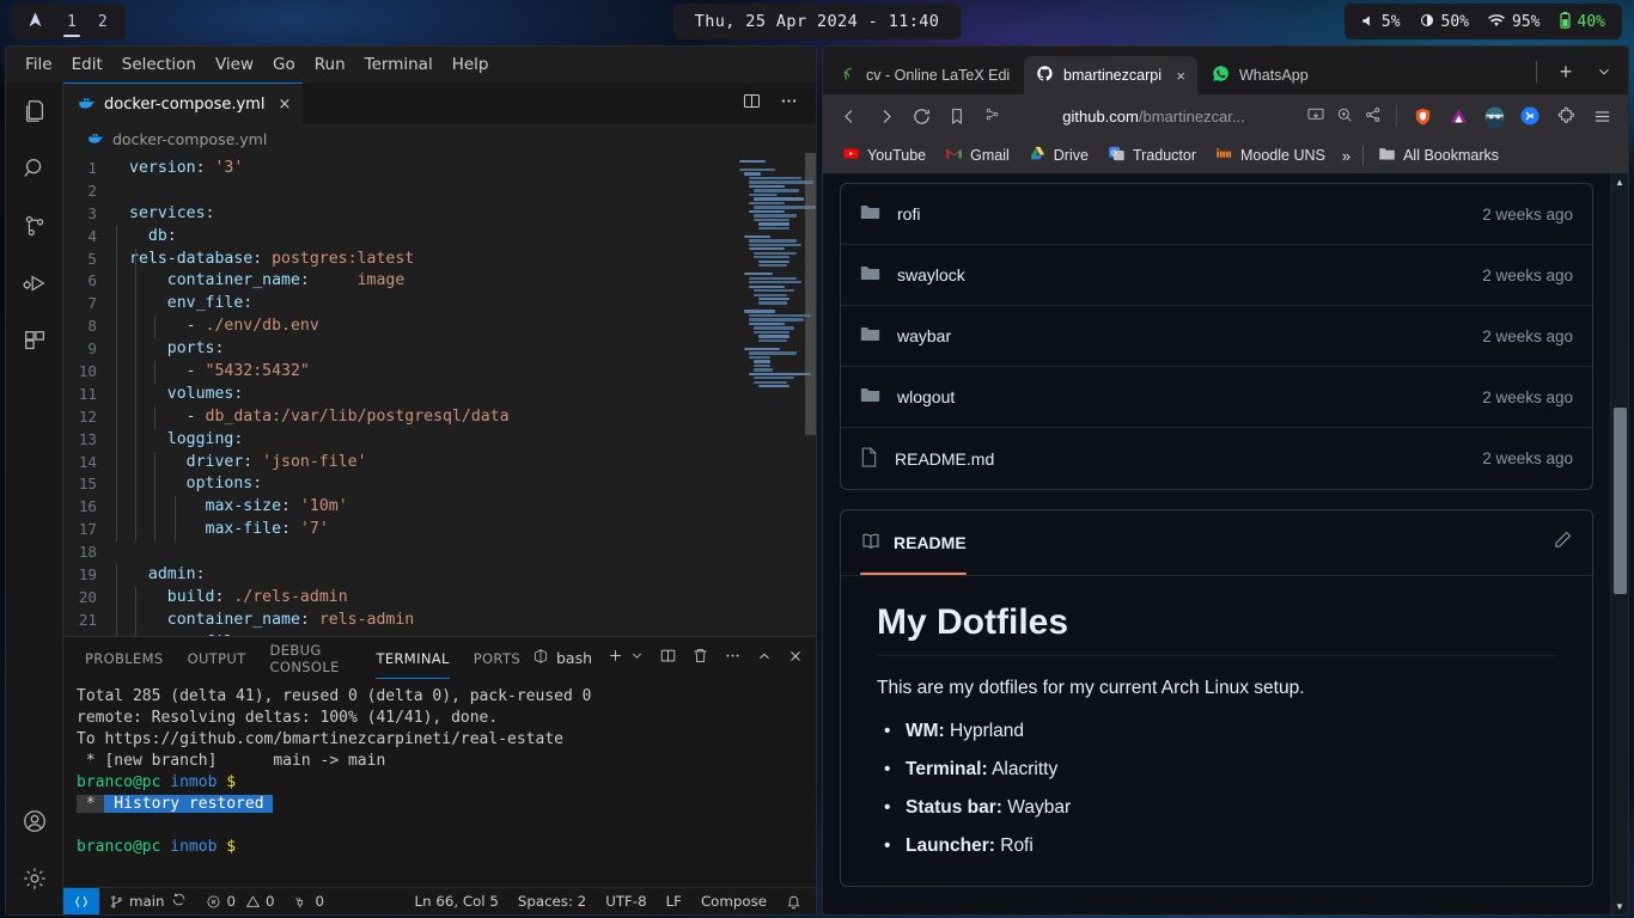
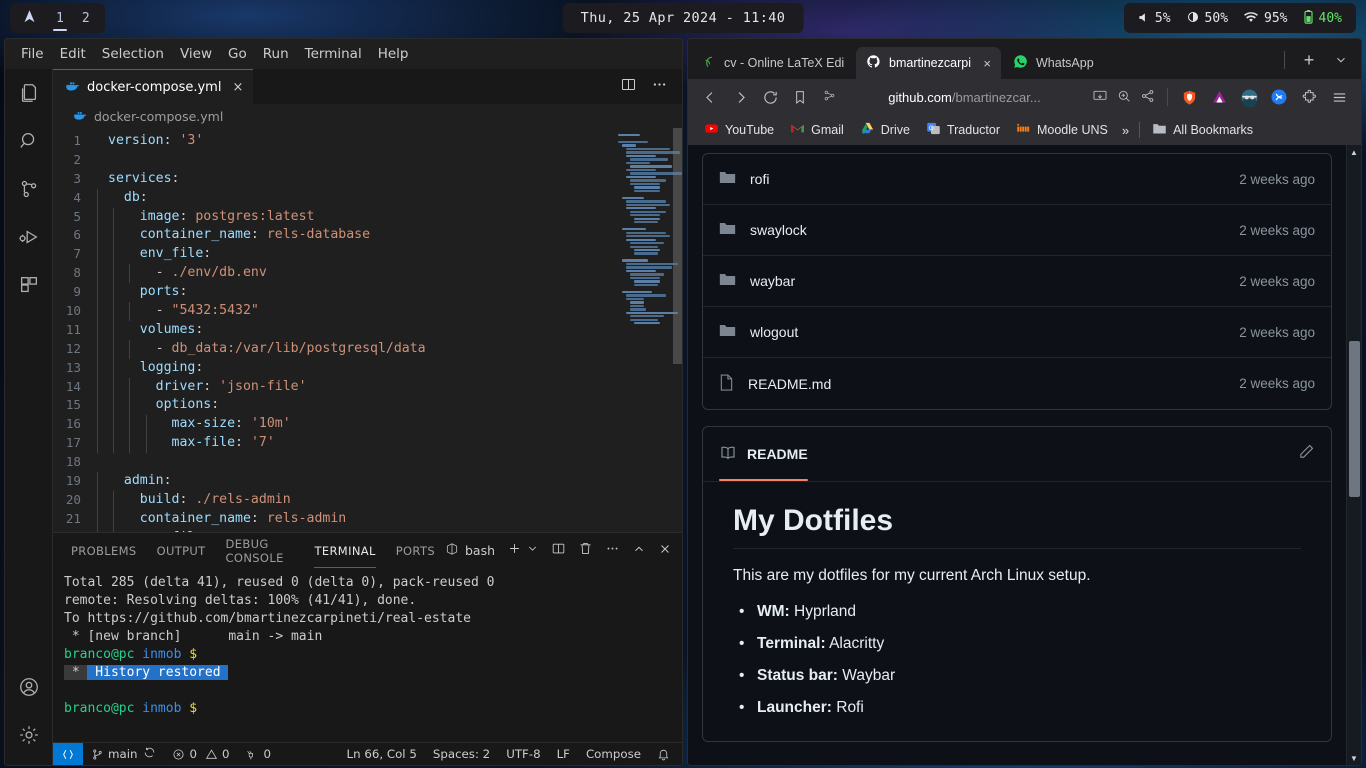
  1
  2
  Thu, 25 Apr 2024 - 11:40
  5%
  50%
  95%
  40%
  File
  Edit
  Selection
  View
  Go
  Run
  Terminal
  Help
  docker-compose.yml
  ×
  docker-compose.yml
  1
  version: '3'
  2
  3
  services:
  4
  db:
  5
- rels-database: postgres:latest
+ image: postgres:latest
  6
- container_name: image
+ container_name: rels-database
  7
  env_file:
  8
  - ./env/db.env
  9
  ports:
  10
  - "5432:5432"
  11
  volumes:
  12
  - db_data:/var/lib/postgresql/data
  13
  logging:
  14
  driver: 'json-file'
  15
  options:
  16
  max-size: '10m'
  17
  max-file: '7'
  18
  19
  admin:
  20
  build: ./rels-admin
  21
  container_name: rels-admin
  PROBLEMS
  OUTPUT
  DEBUG CONSOLE
  TERMINAL
  PORTS
  bash
  Total 285 (delta 41), reused 0 (delta 0), pack-reused 0
  remote: Resolving deltas: 100% (41/41), done.
  To https://github.com/bmartinezcarpineti/real-estate
  * [new branch] main -> main
  branco@pc inmob $
  * History restored
  branco@pc inmob $
  main
  0
  0
  0
  Ln 66, Col 5
  Spaces: 2
  UTF-8
  LF
  Compose
  cv - Online LaTeX Edi
  bmartinezcarpi
  ×
  WhatsApp
  +
  github.com/bmartinezcar...
  YouTube
  Gmail
  Drive
  Traductor
  Moodle UNS
  »
  All Bookmarks
  rofi
  2 weeks ago
  swaylock
  2 weeks ago
  waybar
  2 weeks ago
  wlogout
  2 weeks ago
  README.md
  2 weeks ago
  README
  My Dotfiles
  This are my dotfiles for my current Arch Linux setup.
  WM: Hyprland
  Terminal: Alacritty
  Status bar: Waybar
  Launcher: Rofi
  ▲
  ▼
